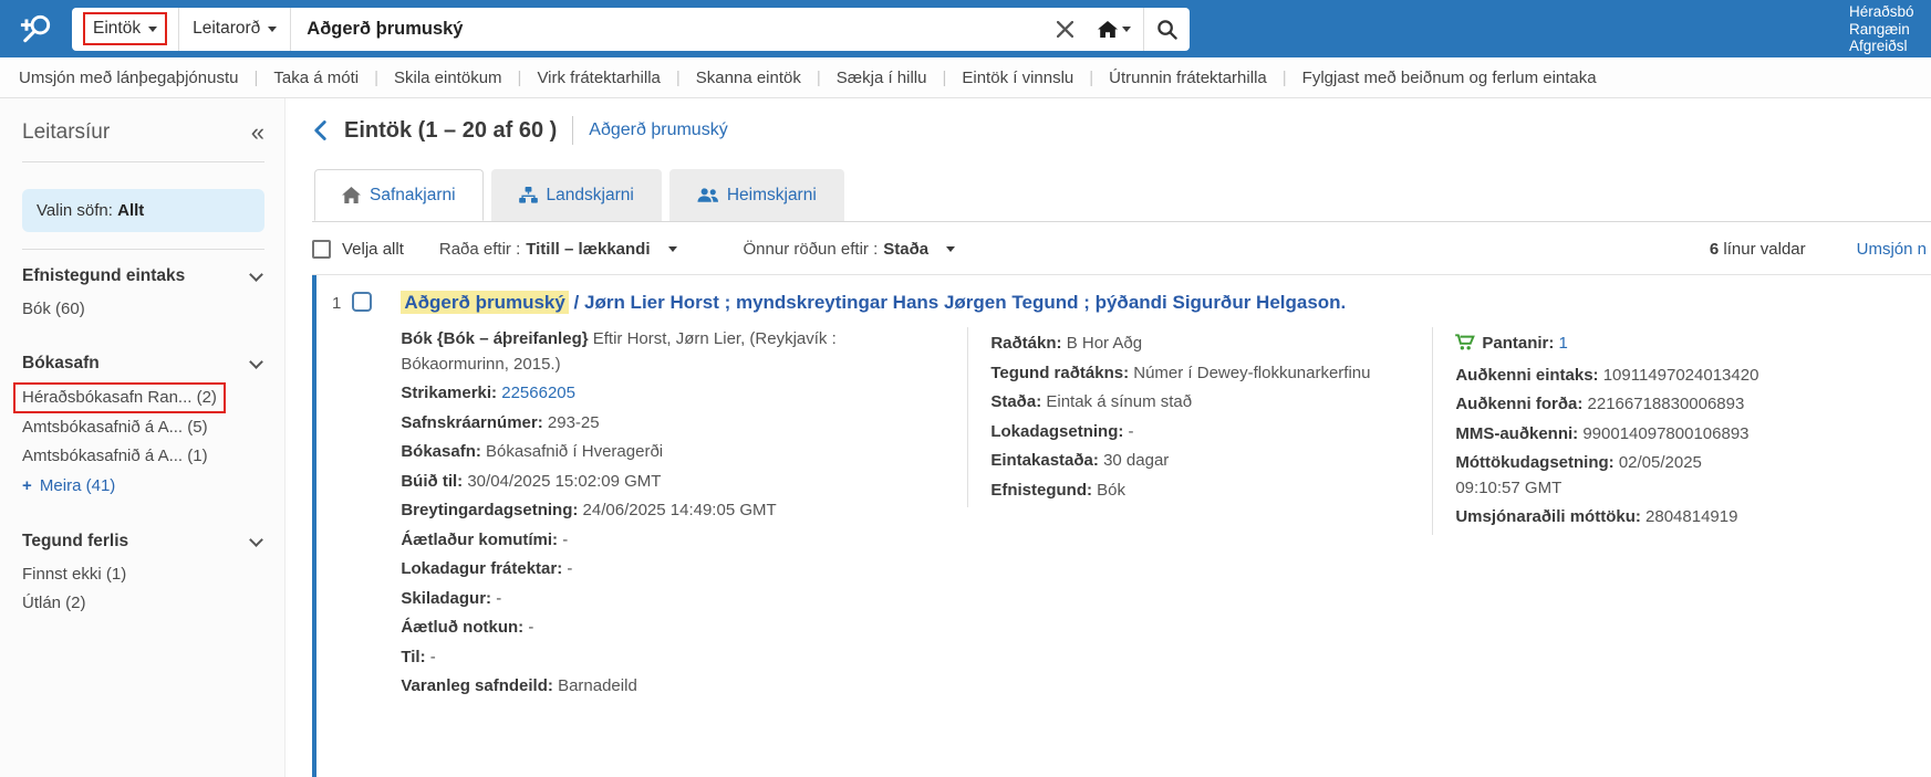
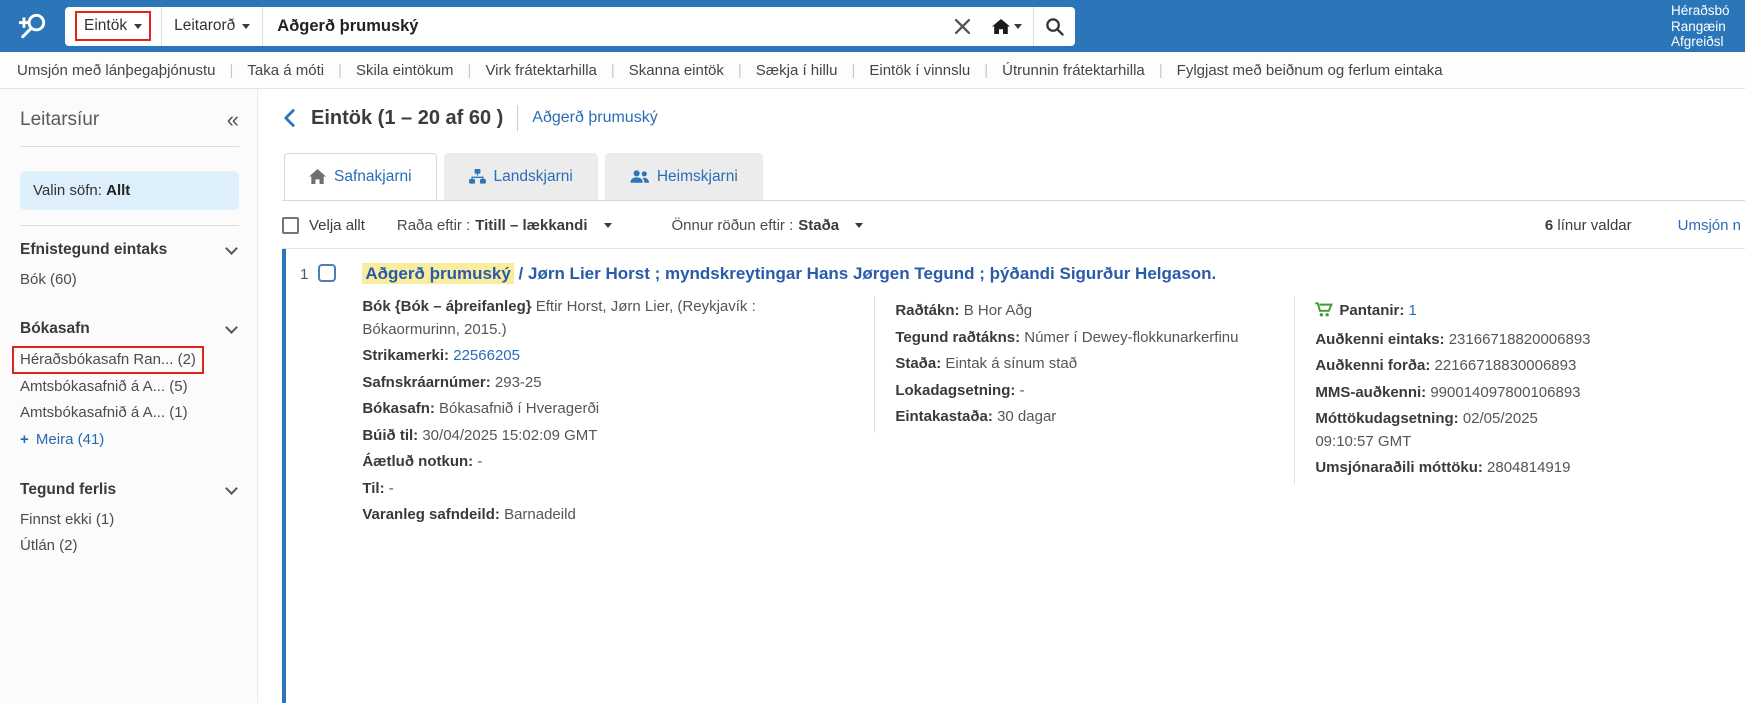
  Eintök
  Leitarorð
  Aðgerð þrumuský
  Héraðsbó
  Rangæin
  Afgreiðsl
  Umsjón með lánþegaþjónustu
  |
  Taka á móti
  |
  Skila eintökum
  |
  Virk frátektarhilla
  |
  Skanna eintök
  |
  Sækja í hillu
  |
  Eintök í vinnslu
  |
  Útrunnin frátektarhilla
  |
  Fylgjast með beiðnum og ferlum eintaka
  Leitarsíur
  «
  Valin söfn: Allt
  Efnistegund eintaks
  Bók (60)
  Bókasafn
  Héraðsbókasafn Ran... (2)
  Amtsbókasafnið á A... (5)
  Amtsbókasafnið á A... (1)
  + Meira (41)
  Tegund ferlis
  Finnst ekki (1)
  Útlán (2)
  Eintök (1 – 20 af 60 )
  Aðgerð þrumuský
  Safnakjarni
  Landskjarni
  Heimskjarni
  Velja allt
  Raða eftir :
  Titill – lækkandi
  Önnur röðun eftir :
  Staða
  6 línur valdar
  Umsjón n
  1
  Aðgerð þrumuský / Jørn Lier Horst ; myndskreytingar Hans Jørgen Tegund ; þýðandi Sigurður Helgason.
  Bók {Bók – áþreifanleg} Eftir Horst, Jørn Lier, (Reykjavík : Bókaormurinn, 2015.)
  Strikamerki: 22566205
  Safnskráarnúmer: 293-25
  Bókasafn: Bókasafnið í Hveragerði
  Búið til: 30/04/2025 15:02:09 GMT
- Breytingardagsetning: 24/06/2025 14:49:05 GMT
- Áætlaður komutími: -
- Lokadagur frátektar: -
- Skiladagur: -
  Áætluð notkun: -
  Til: -
  Varanleg safndeild: Barnadeild
  Raðtákn: B Hor Aðg
  Tegund raðtákns: Númer í Dewey-flokkunarkerfinu
  Staða: Eintak á sínum stað
  Lokadagsetning: -
  Eintakastaða: 30 dagar
- Efnistegund: Bók
  Pantanir: 1
- Auðkenni eintaks: 10911497024013420
+ Auðkenni eintaks: 23166718820006893
  Auðkenni forða: 22166718830006893
  MMS-auðkenni: 990014097800106893
  Móttökudagsetning: 02/05/2025 09:10:57 GMT
  Umsjónaraðili móttöku: 2804814919
